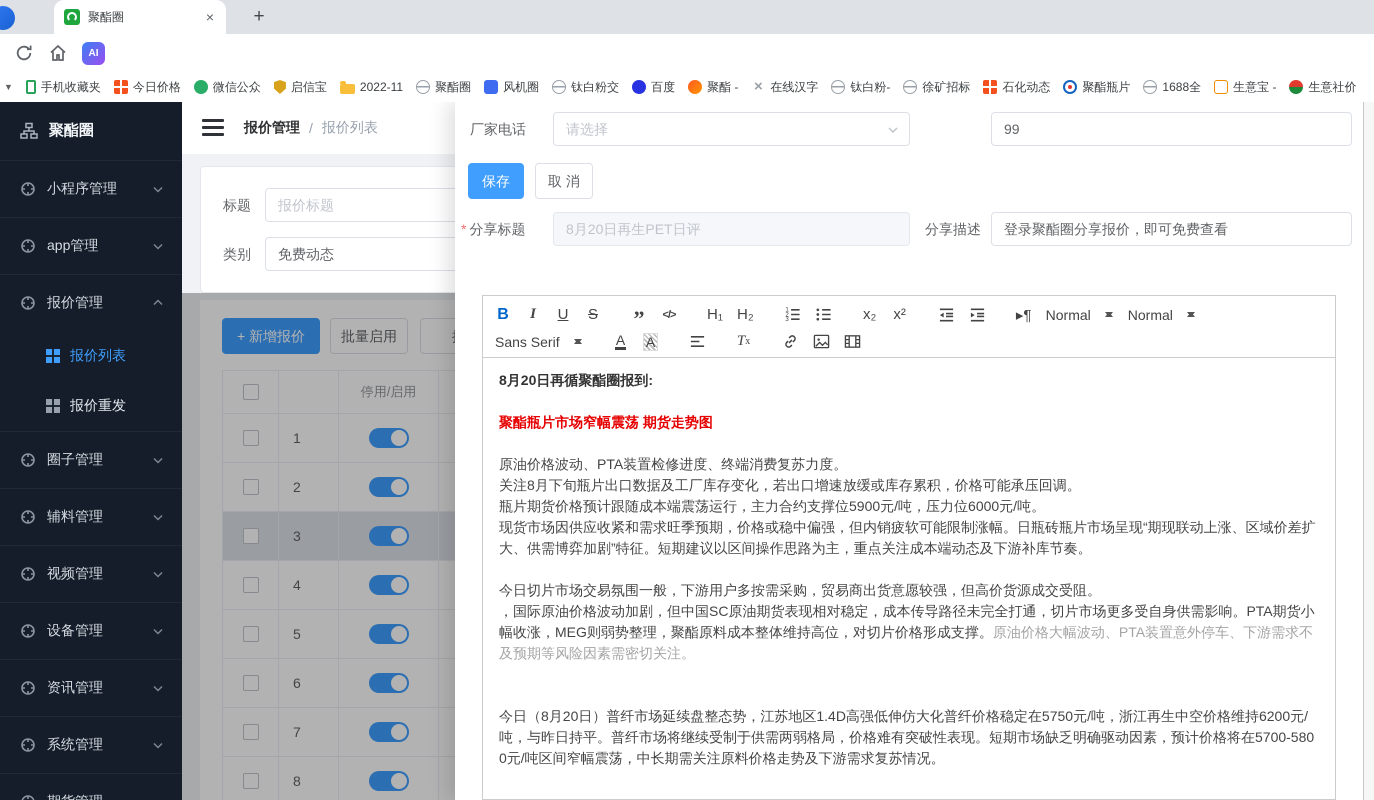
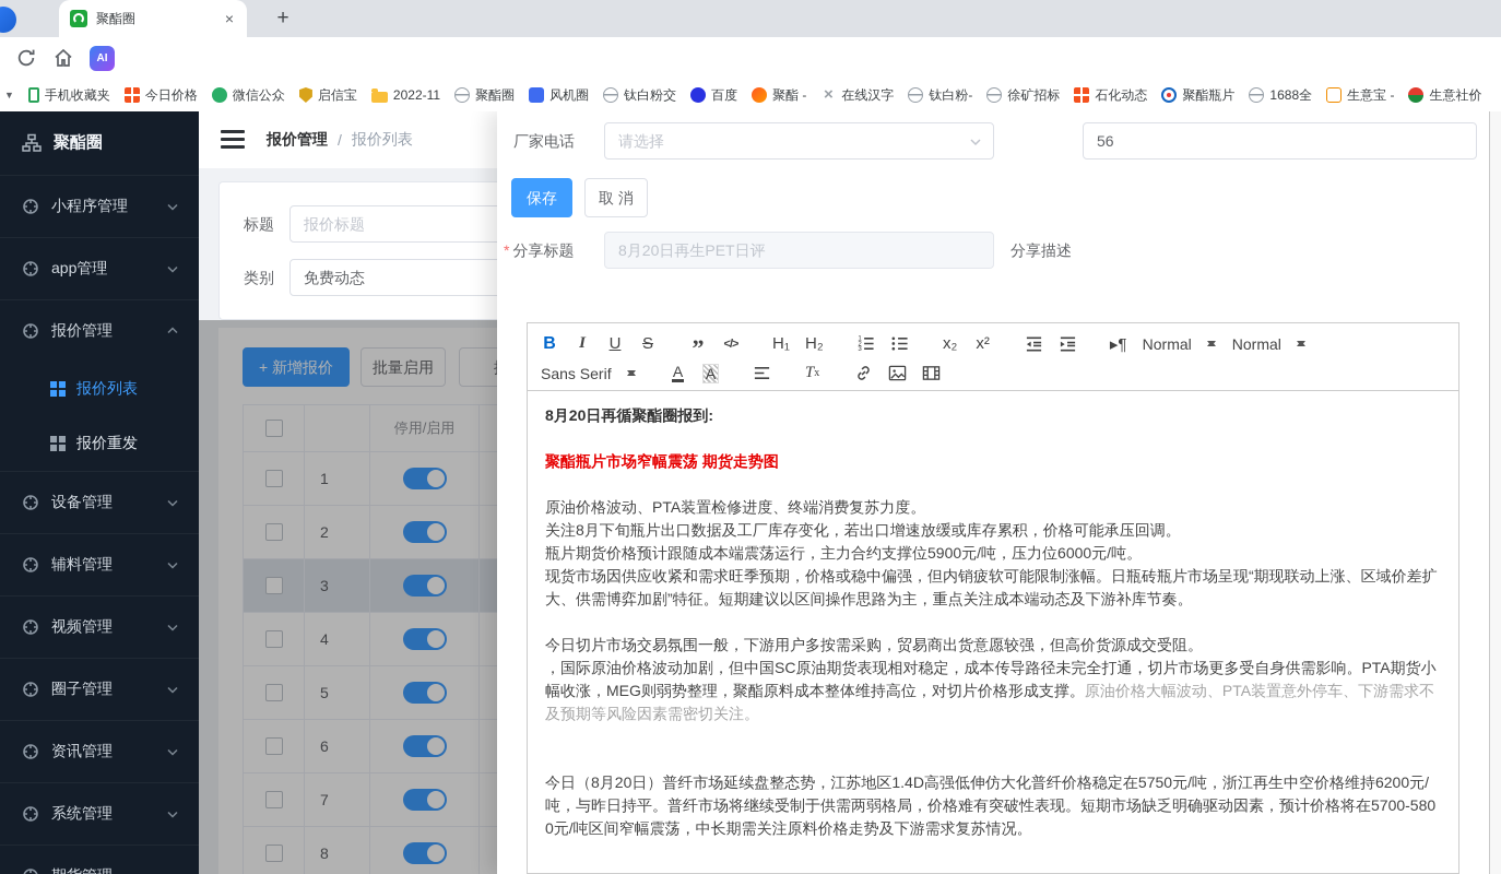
  聚酯圈
  ×
  +
  AI
  ▼
  手机收藏夹
  今日价格
  微信公众
  启信宝
  2022-11
  聚酯圈
  风机圈
  钛白粉交
  百度
  聚酯 -
  在线汉字
  钛白粉-
  徐矿招标
  石化动态
  聚酯瓶片
  1688全
  生意宝 -
  生意社价
  聚酯圈
  小程序管理
  app管理
  报价管理
  报价列表
  报价重发
- 圈子管理
+ 设备管理
  辅料管理
  视频管理
- 设备管理
+ 圈子管理
  资讯管理
  系统管理
  报价管理
  /
  报价列表
  标题
  报价标题
  类别
  免费动态
  + 新增报价
  批量启用
  停用/启用
  1
  2
  3
  4
  5
  6
  7
  8
  厂家电话
  请选择
- 99
+ 56
  保存
  取 消
  * 分享标题
  8月20日再生PET日评
  分享描述
- 登录聚酯圈分享报价，即可免费查看
  B
  I
  U
  S
  ”
  </>
  H₁
  H₂
  x₂
  x²
  ▸¶
  Normal
  Normal
  Sans Serif
  A
  A
  T
  x
  8月20日再循聚酯圈报到:
  聚酯瓶片市场窄幅震荡 期货走势图
  原油价格波动、PTA装置检修进度、终端消费复苏力度。
  关注8月下旬瓶片出口数据及工厂库存变化，若出口增速放缓或库存累积，价格可能承压回调。
  瓶片期货价格预计跟随成本端震荡运行，主力合约支撑位5900元/吨，压力位6000元/吨。
  现货市场因供应收紧和需求旺季预期，价格或稳中偏强，但内销疲软可能限制涨幅。日瓶砖瓶片市场呈现“期现联动上涨、区域价差扩大、供需博弈加剧”特征。短期建议以区间操作思路为主，重点关注成本端动态及下游补库节奏。
  今日切片市场交易氛围一般，下游用户多按需采购，贸易商出货意愿较强，但高价货源成交受阻。
  ，国际原油价格波动加剧，但中国SC原油期货表现相对稳定，成本传导路径未完全打通，切片市场更多受自身供需影响。PTA期货小幅收涨，MEG则弱势整理，聚酯原料成本整体维持高位，对切片价格形成支撑。原油价格大幅波动、PTA装置意外停车、下游需求不及预期等风险因素需密切关注。
  今日（8月20日）普纤市场延续盘整态势，江苏地区1.4D高强低伸仿大化普纤价格稳定在5750元/吨，浙江再生中空价格维持6200元/吨，与昨日持平。普纤市场将继续受制于供需两弱格局，价格难有突破性表现。短期市场缺乏明确驱动因素，预计价格将在5700-5800元/吨区间窄幅震荡，中长期需关注原料价格走势及下游需求复苏情况。
